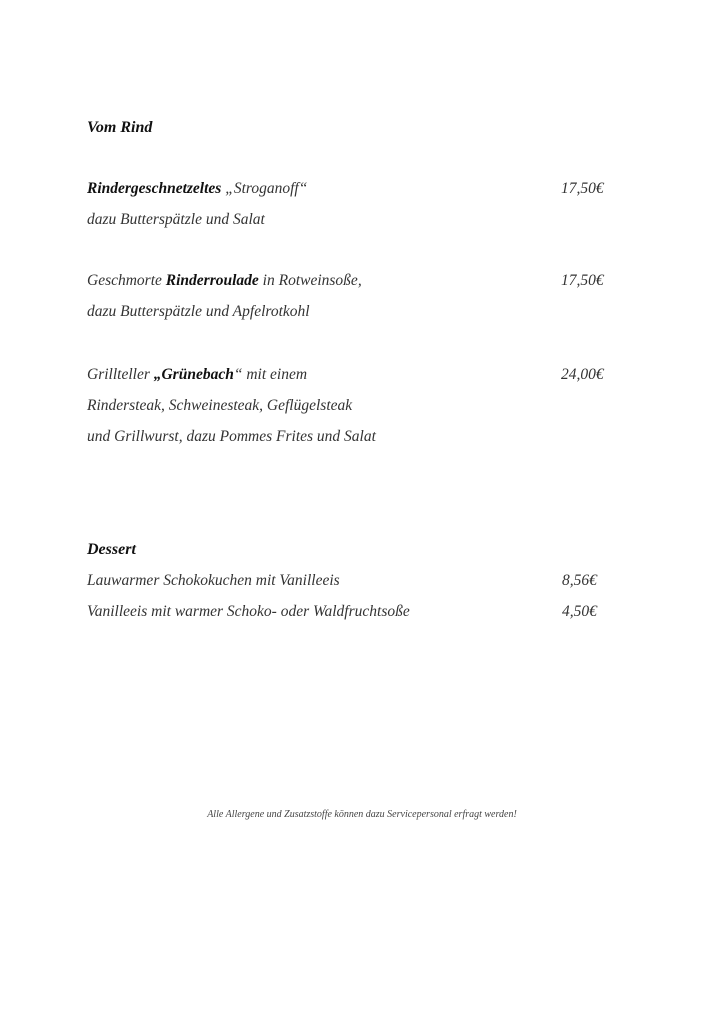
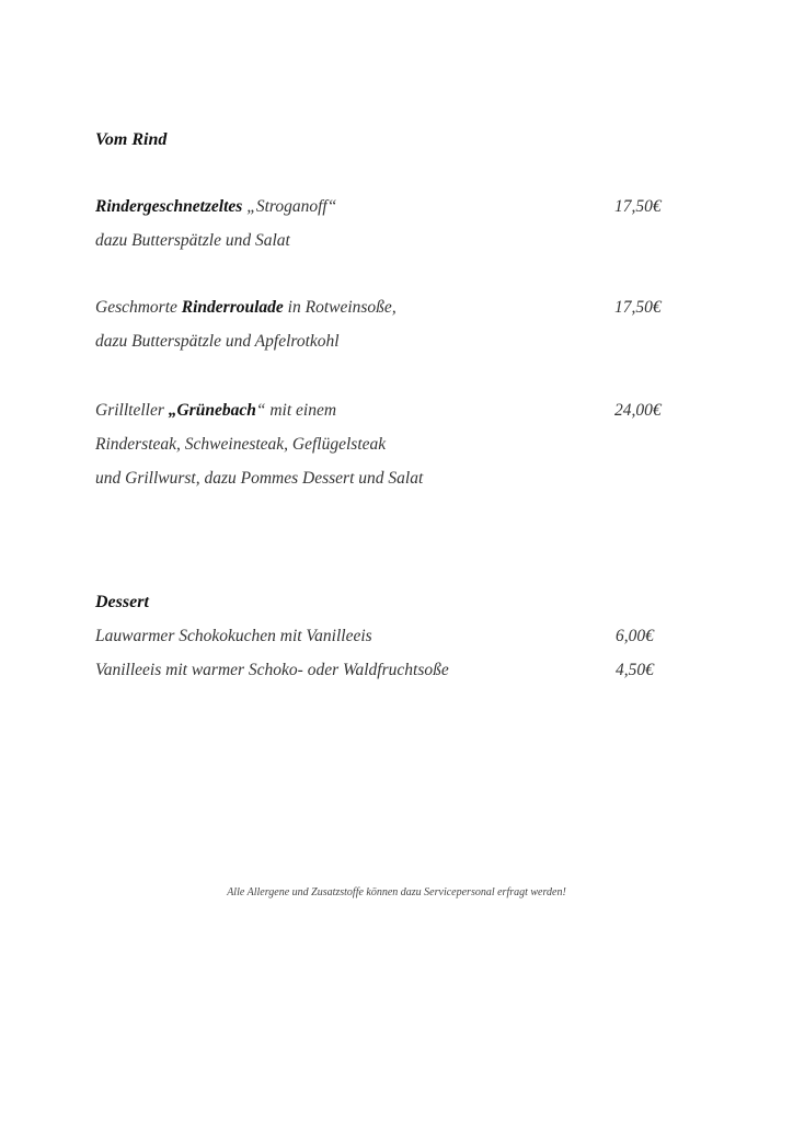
  Vom Rind
  Rindergeschnetzeltes „Stroganoff“
  17,50€
  dazu Butterspätzle und Salat
  Geschmorte Rinderroulade in Rotweinsoße,
  17,50€
  dazu Butterspätzle und Apfelrotkohl
  Grillteller „Grünebach“ mit einem
  24,00€
  Rindersteak, Schweinesteak, Geflügelsteak
- und Grillwurst, dazu Pommes Frites und Salat
+ und Grillwurst, dazu Pommes Dessert und Salat
  Dessert
  Lauwarmer Schokokuchen mit Vanilleeis
- 8,56€
+ 6,00€
  Vanilleeis mit warmer Schoko- oder Waldfruchtsoße
  4,50€
  Alle Allergene und Zusatzstoffe können dazu Servicepersonal erfragt werden!
